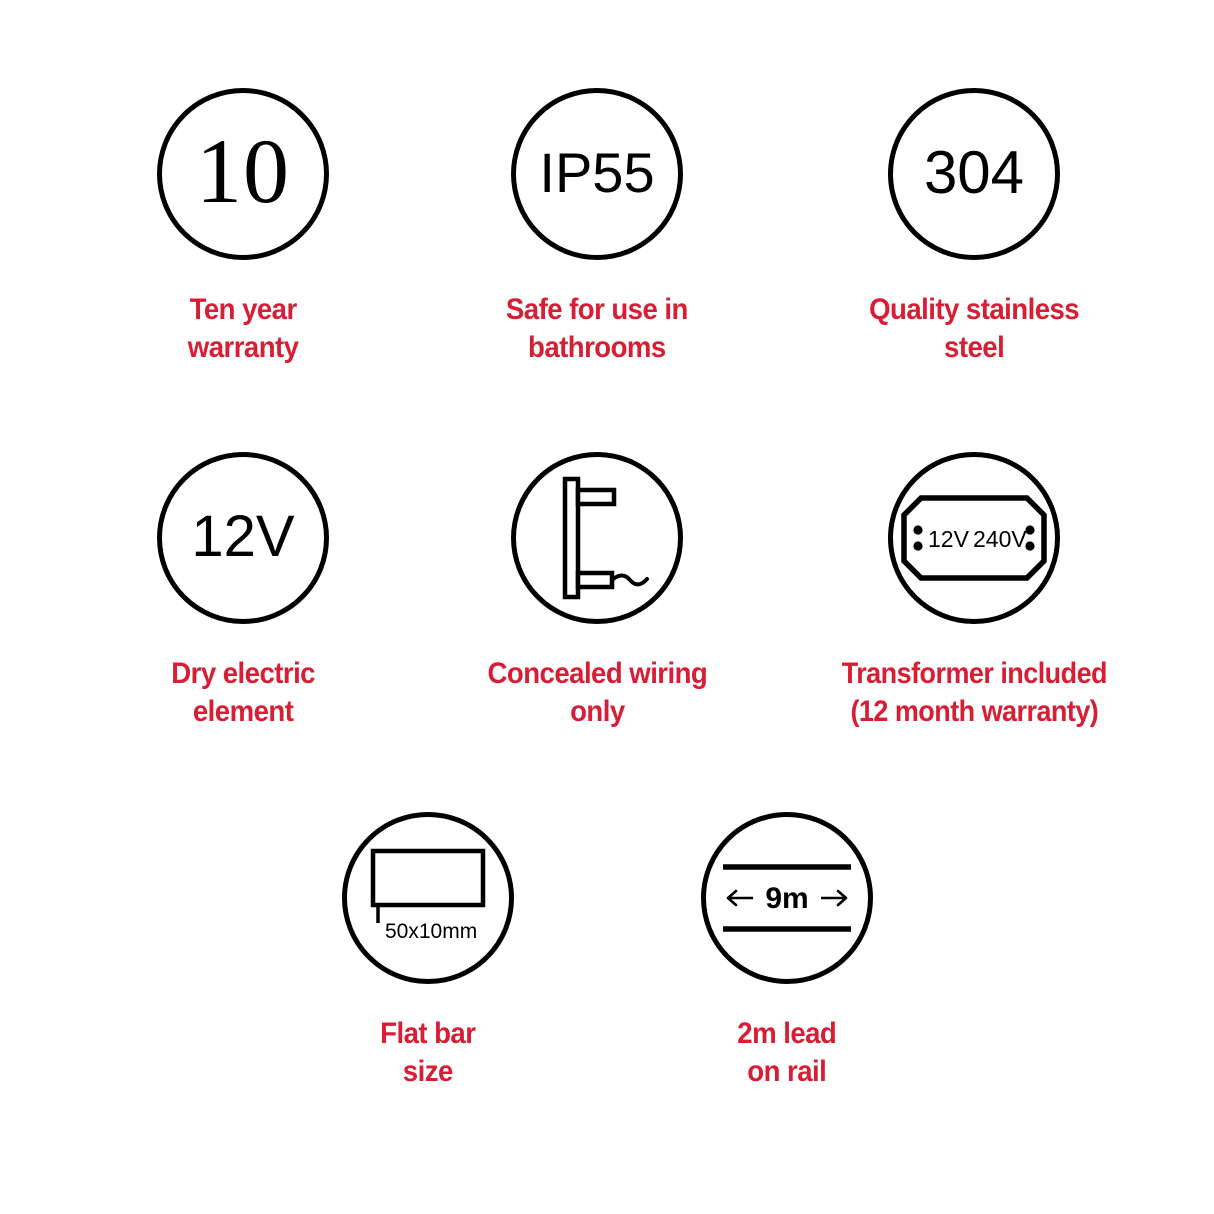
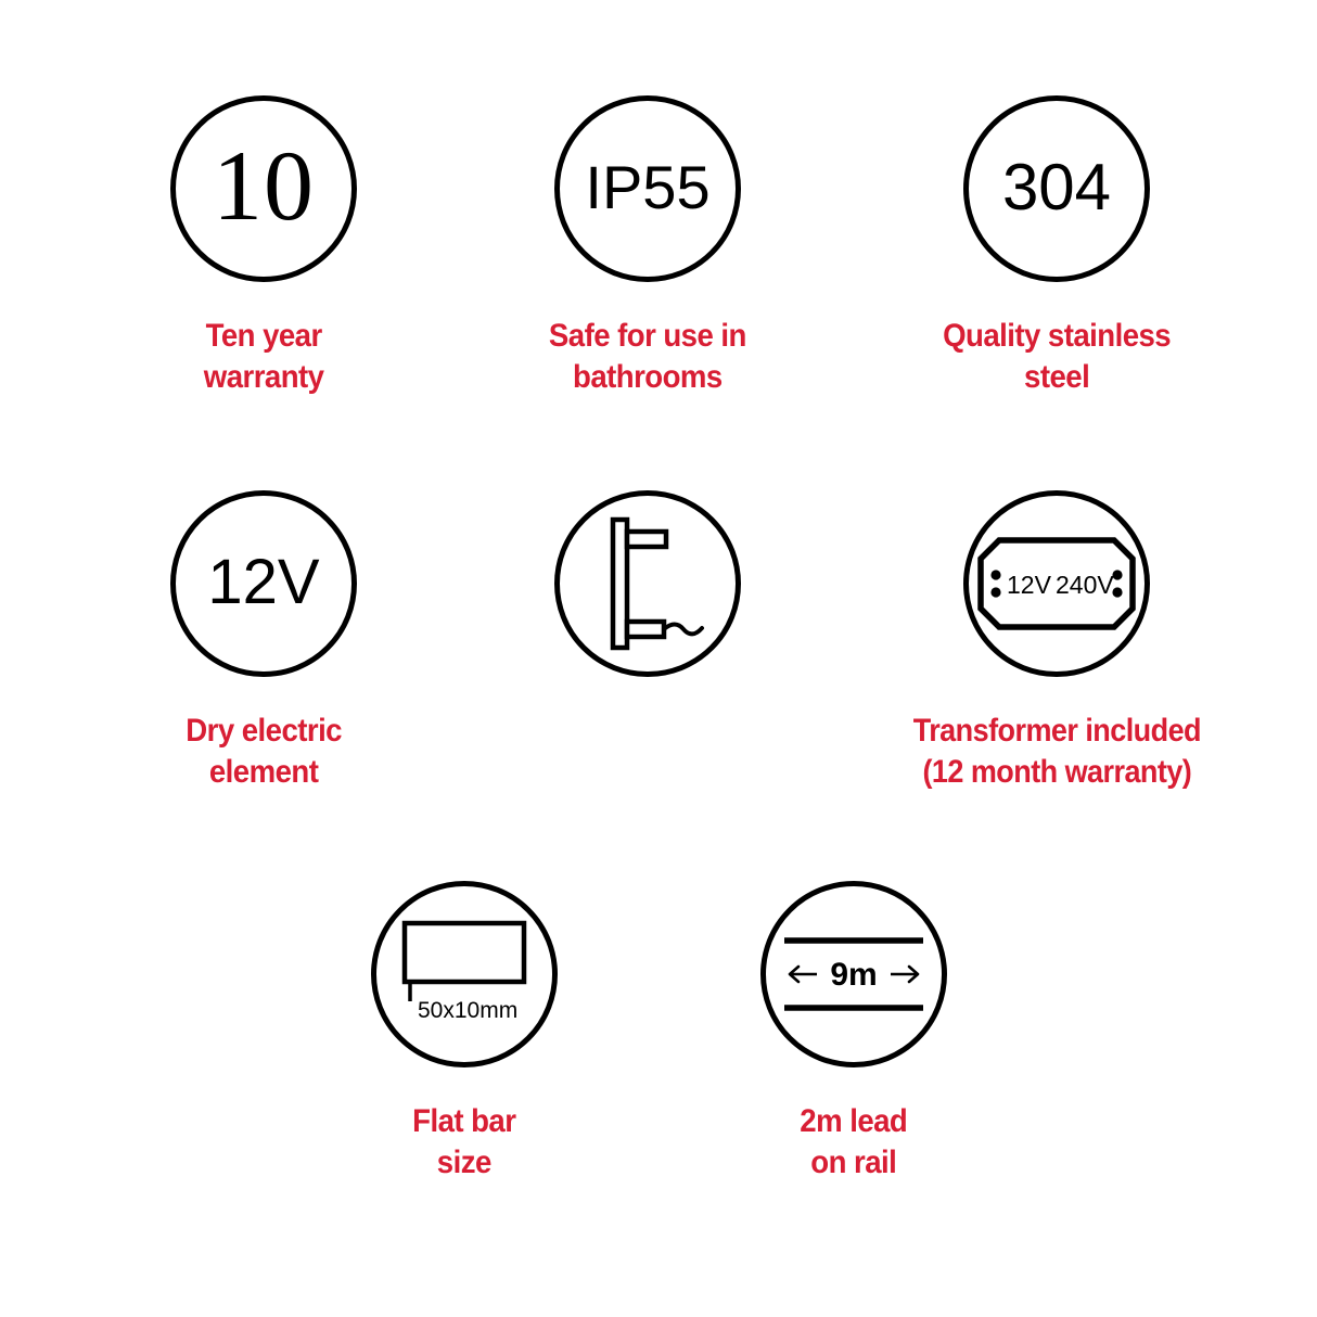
  10
  Ten year
  warranty
  IP55
  Safe for use in
  bathrooms
  304
  Quality stainless
  steel
  12V
  Dry electric
  element
- Concealed wiring
- only
  12V
  240V
  Transformer included
  (12 month warranty)
  50x10mm
  Flat bar
  size
  9m
  2m lead
  on rail
